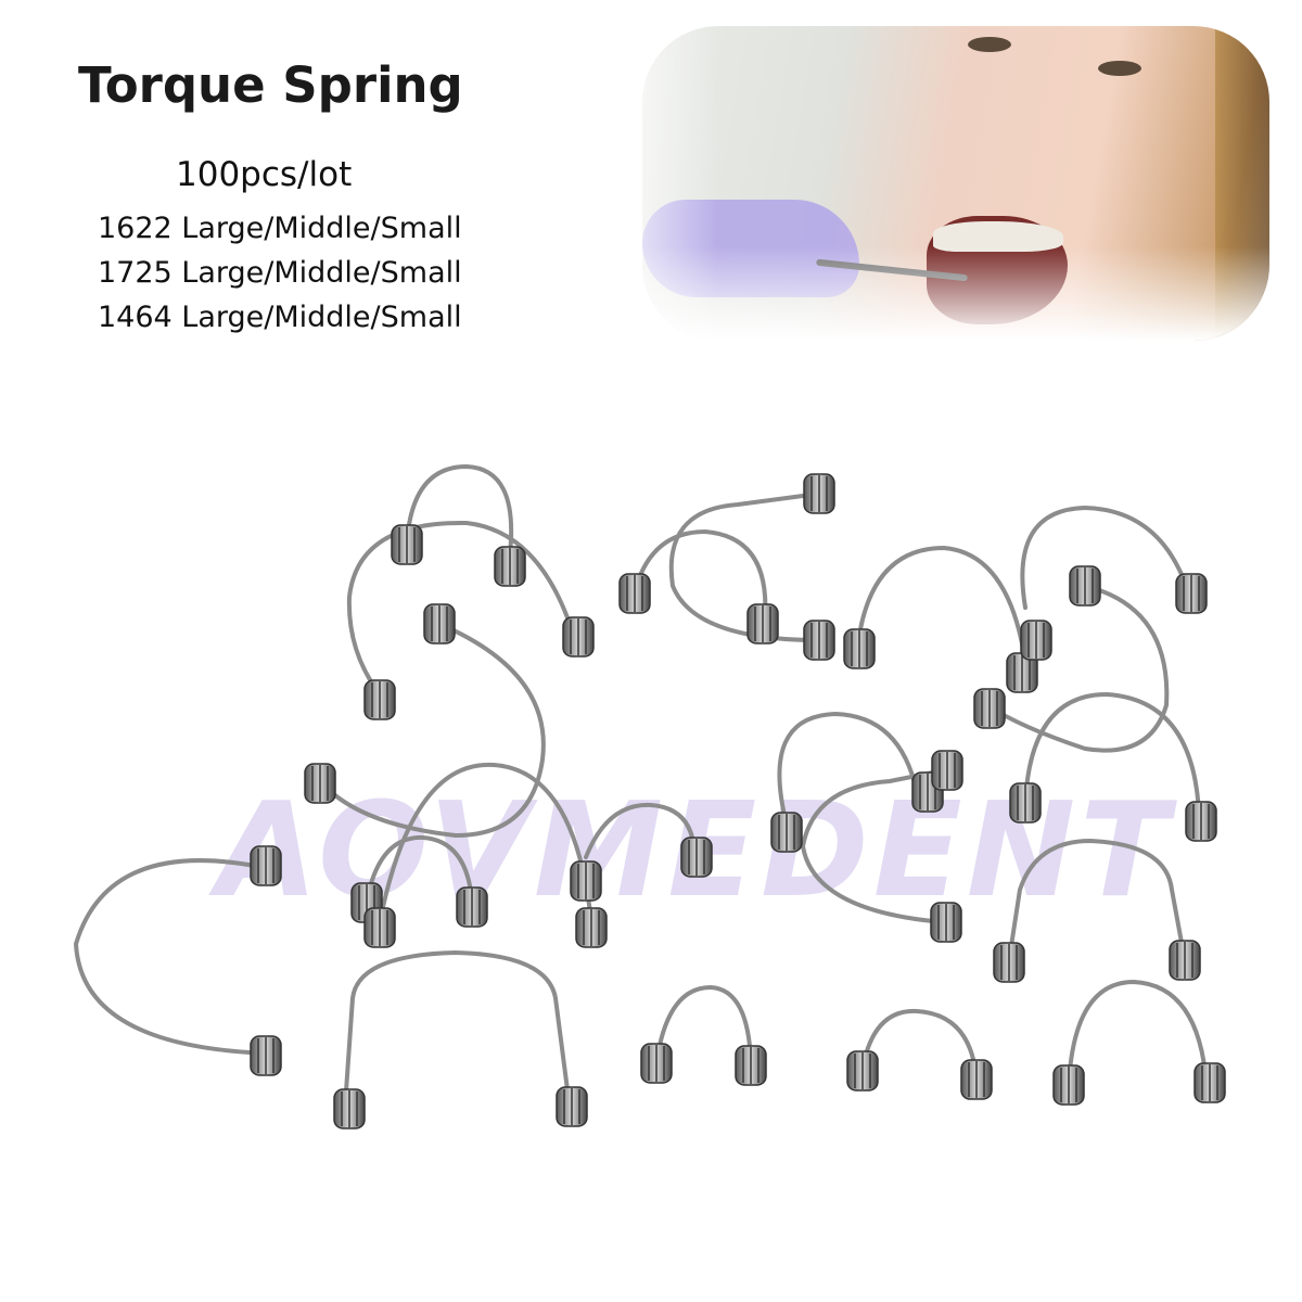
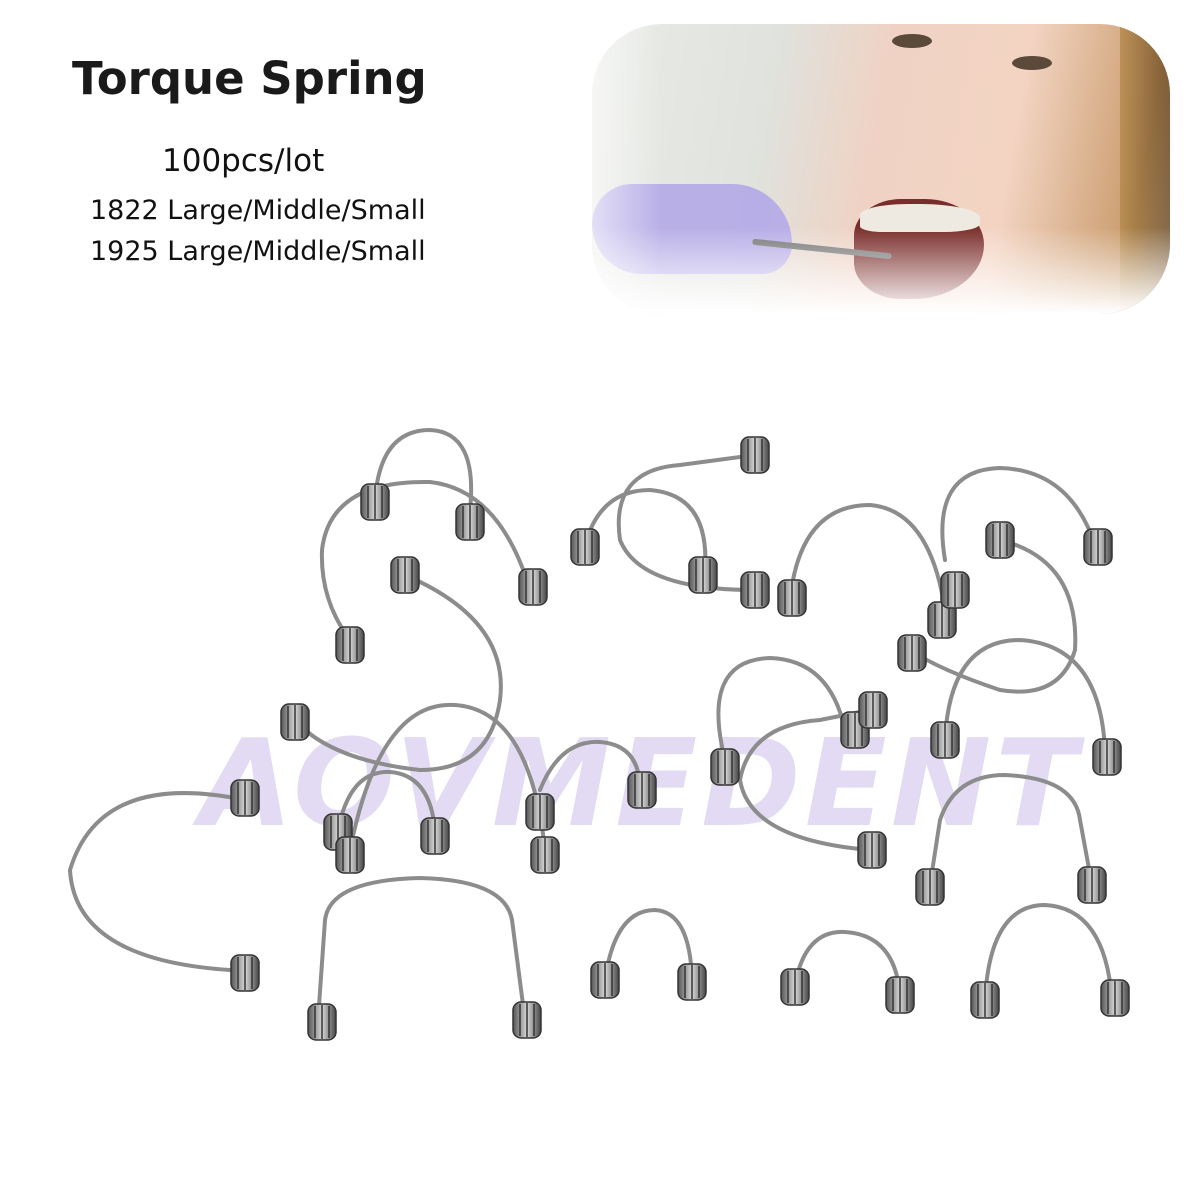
  Torque Spring
  100pcs/lot
- 1622 Large/Middle/Small
- 1725 Large/Middle/Small
- 1464 Large/Middle/Small
+ 1822 Large/Middle/Small
+ 1925 Large/Middle/Small
  OVMEDENT
